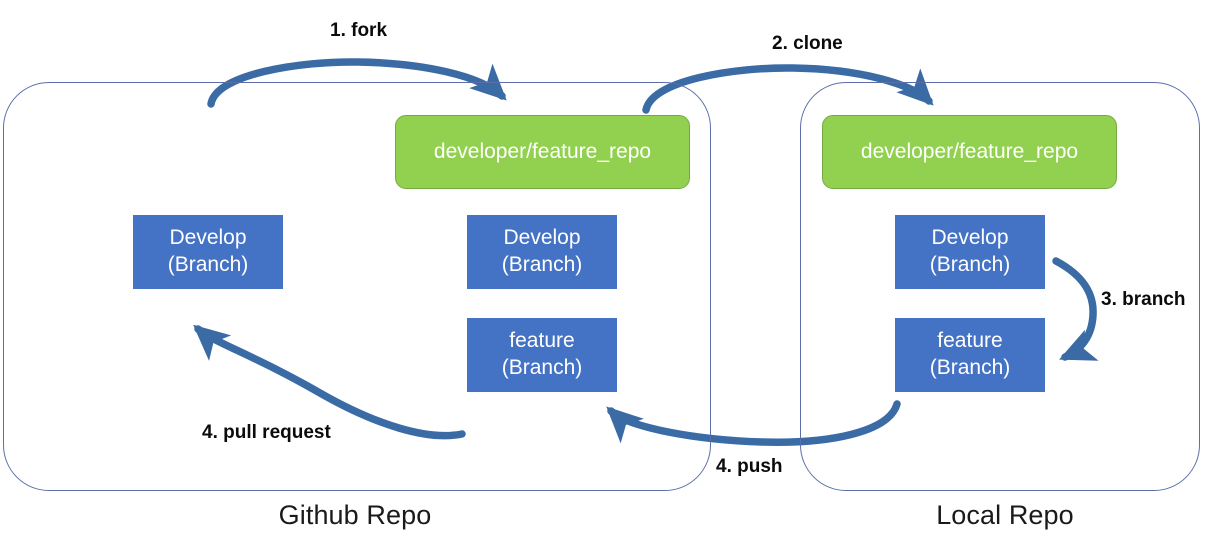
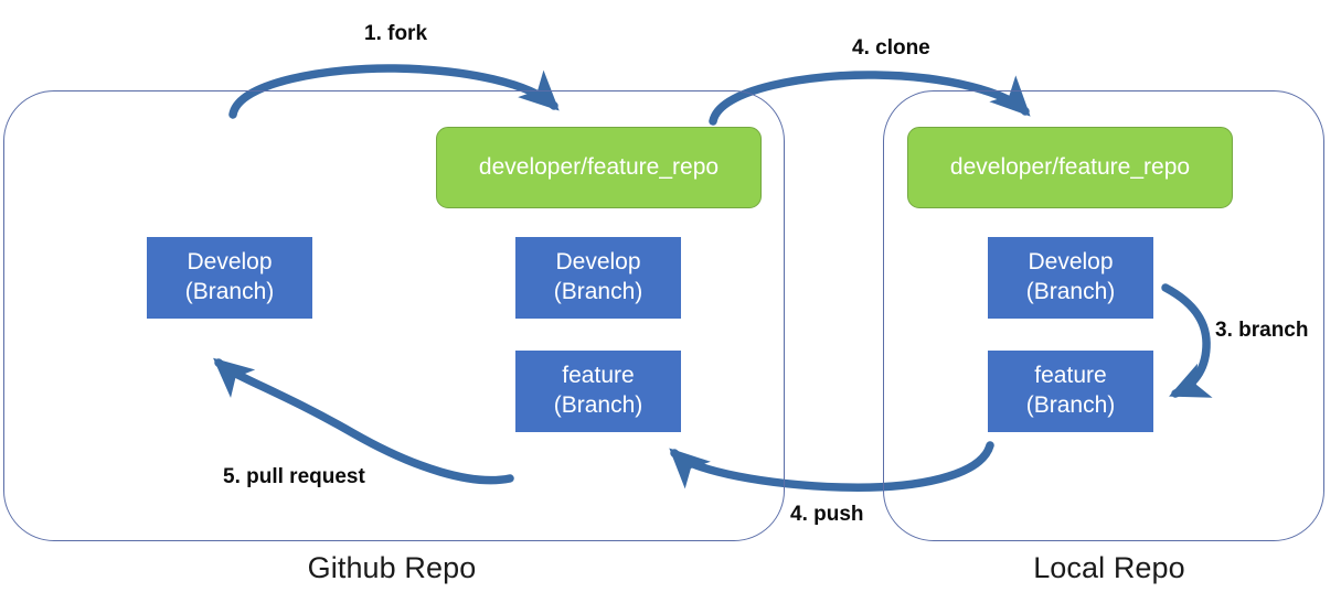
  developer/feature_repo
  developer/feature_repo
  Develop
  (Branch)
  Develop
  (Branch)
  feature
  (Branch)
  Develop
  (Branch)
  feature
  (Branch)
  1. fork
- 2. clone
+ 4. clone
  3. branch
  4. push
- 4. pull request
+ 5. pull request
  Github Repo
  Local Repo
